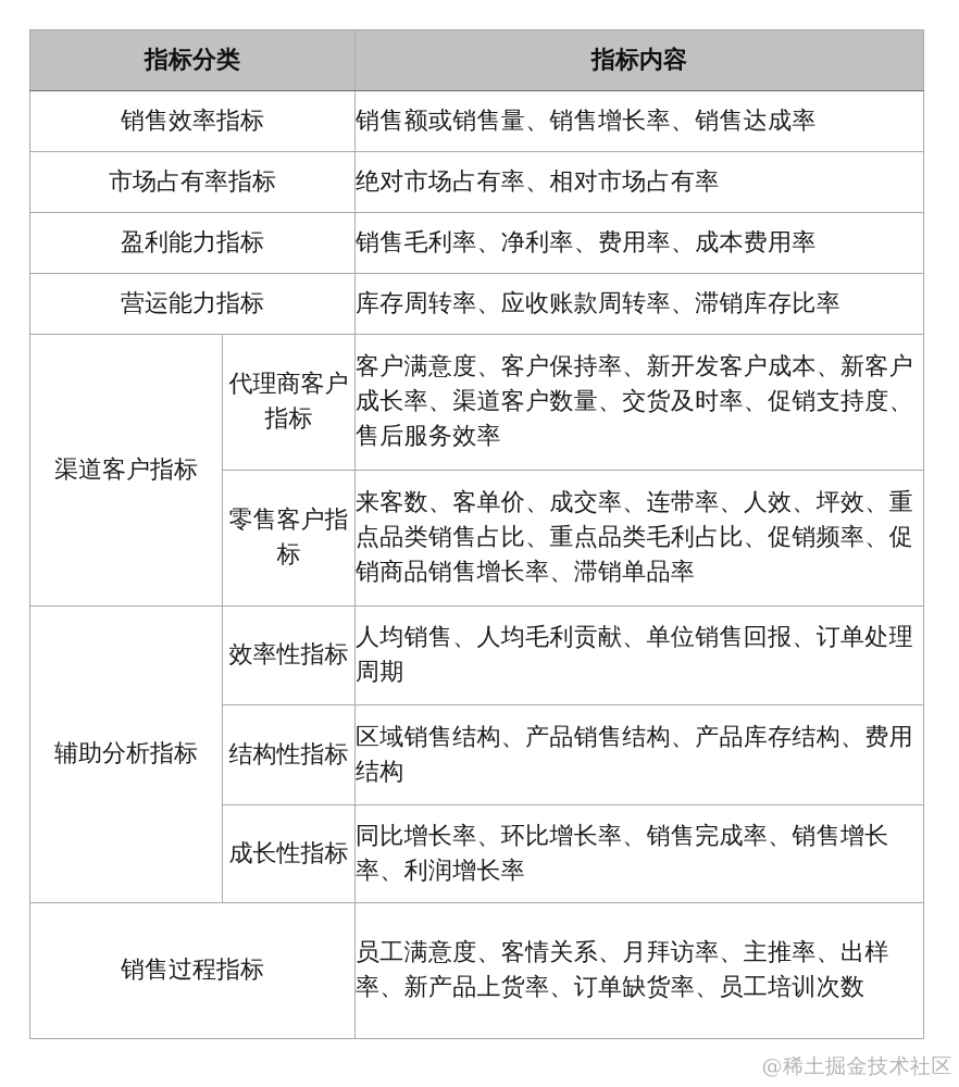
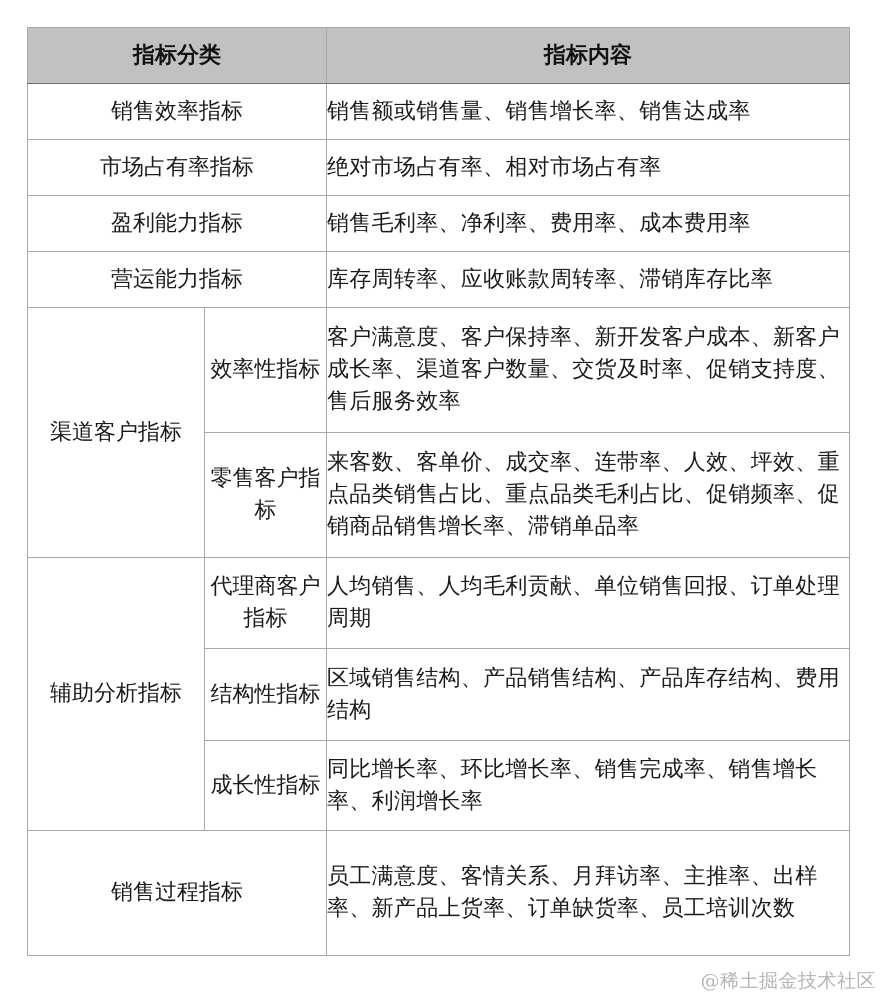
  指标分类	指标内容
  销售效率指标	销售额或销售量、销售增长率、销售达成率
  市场占有率指标	绝对市场占有率、相对市场占有率
  盈利能力指标	销售毛利率、净利率、费用率、成本费用率
  营运能力指标	库存周转率、应收账款周转率、滞销库存比率
- 渠道客户指标	代理商客户指标	客户满意度、客户保持率、新开发客户成本、新客户成长率、渠道客户数量、交货及时率、促销支持度、售后服务效率
+ 渠道客户指标	效率性指标	客户满意度、客户保持率、新开发客户成本、新客户成长率、渠道客户数量、交货及时率、促销支持度、售后服务效率
  零售客户指标	来客数、客单价、成交率、连带率、人效、坪效、重点品类销售占比、重点品类毛利占比、促销频率、促销商品销售增长率、滞销单品率
- 辅助分析指标	效率性指标	人均销售、人均毛利贡献、单位销售回报、订单处理周期
+ 辅助分析指标	代理商客户指标	人均销售、人均毛利贡献、单位销售回报、订单处理周期
  结构性指标	区域销售结构、产品销售结构、产品库存结构、费用结构
  成长性指标	同比增长率、环比增长率、销售完成率、销售增长率、利润增长率
  销售过程指标	员工满意度、客情关系、月拜访率、主推率、出样率、新产品上货率、订单缺货率、员工培训次数
  @稀土掘金技术社区
